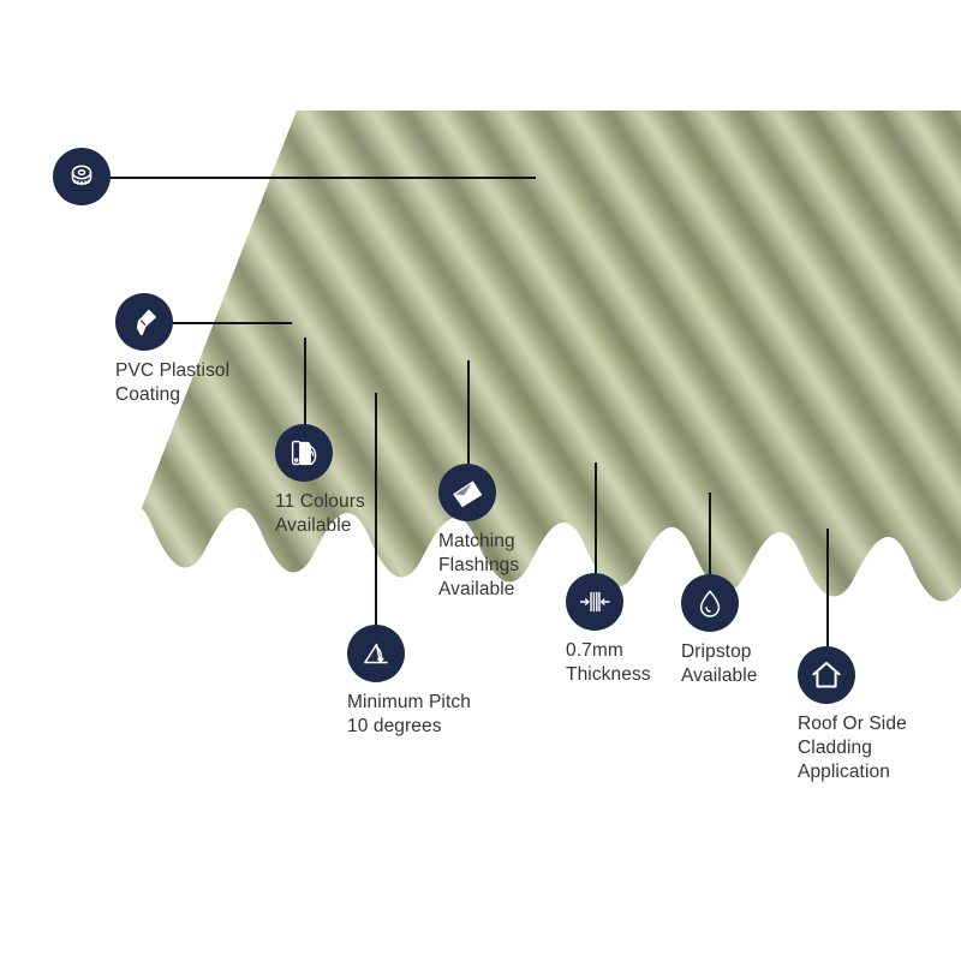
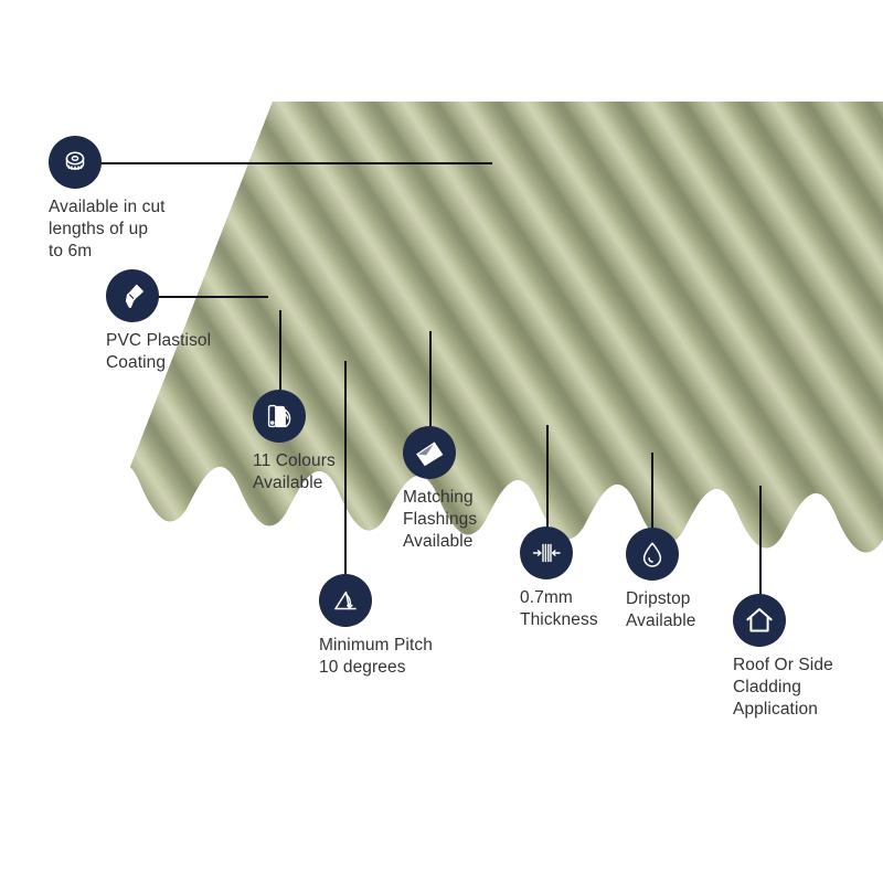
+ Available in cut
+ lengths of up
+ to 6m
  PVC Plastisol
  Coating
  11 Colours
  Available
  Matching
  Flashings
  Available
  Minimum Pitch
  10 degrees
  0.7mm
  Thickness
  Dripstop
  Available
  Roof Or Side
  Cladding
  Application
